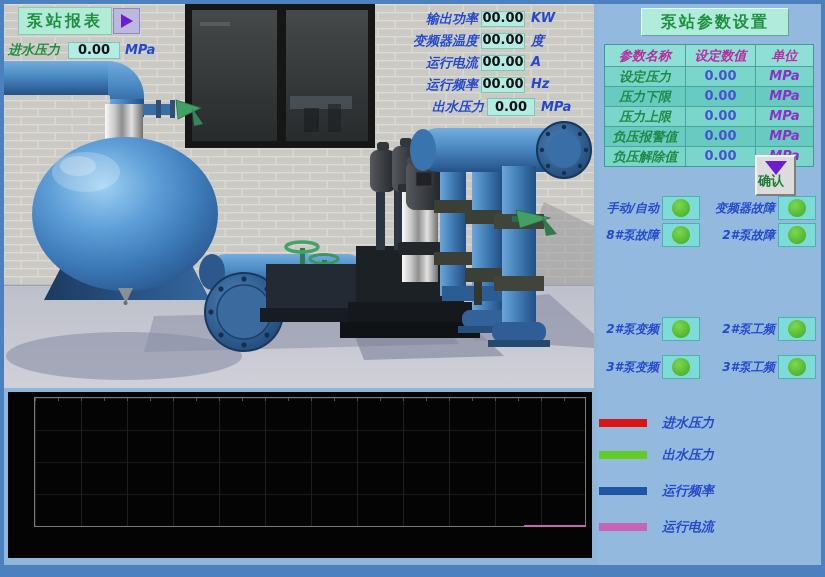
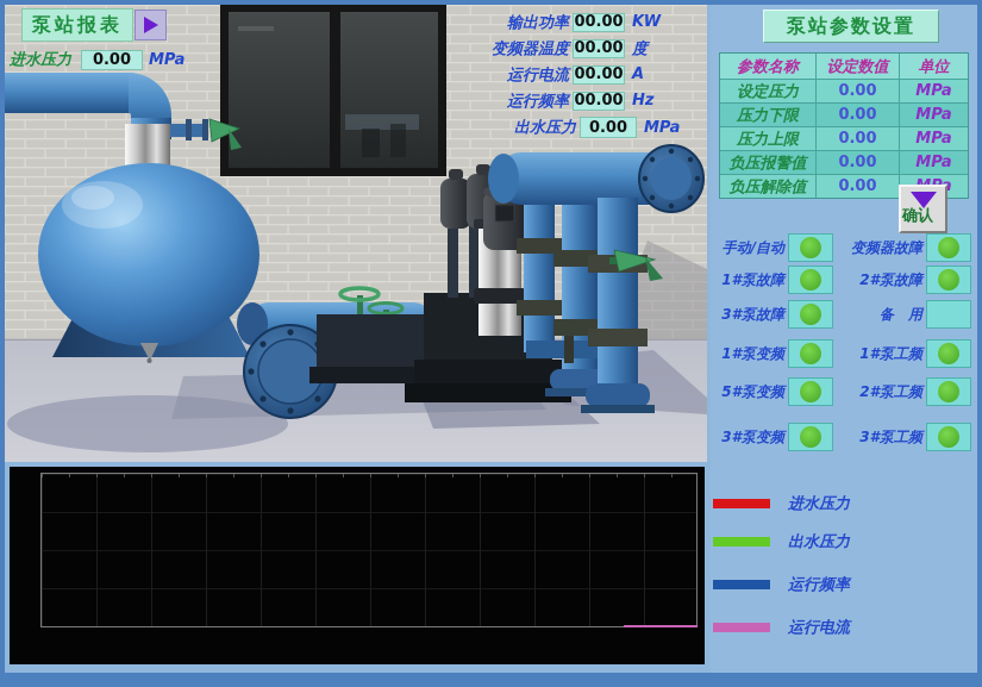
  泵站报表
  进水压力
  0.00
  MPa
  输出功率
  00.00
  KW
  变频器温度
  00.00
  度
  运行电流
  00.00
  A
  运行频率
  00.00
  Hz
  出水压力
  0.00
  MPa
  泵站参数设置
  参数名称
  设定数值
  单位
  设定压力
  0.00
  MPa
  压力下限
  0.00
  MPa
  压力上限
  0.00
  MPa
  负压报警值
  0.00
  MPa
  负压解除值
  0.00
  确认
  手动/自动
  变频器故障
- 8#泵故障
+ 1#泵故障
  2#泵故障
+ 3#泵故障
+ 备 用
+ 1#泵变频
+ 1#泵工频
- 2#泵变频
+ 5#泵变频
  2#泵工频
  3#泵变频
  3#泵工频
  进水压力
  出水压力
  运行频率
  运行电流
